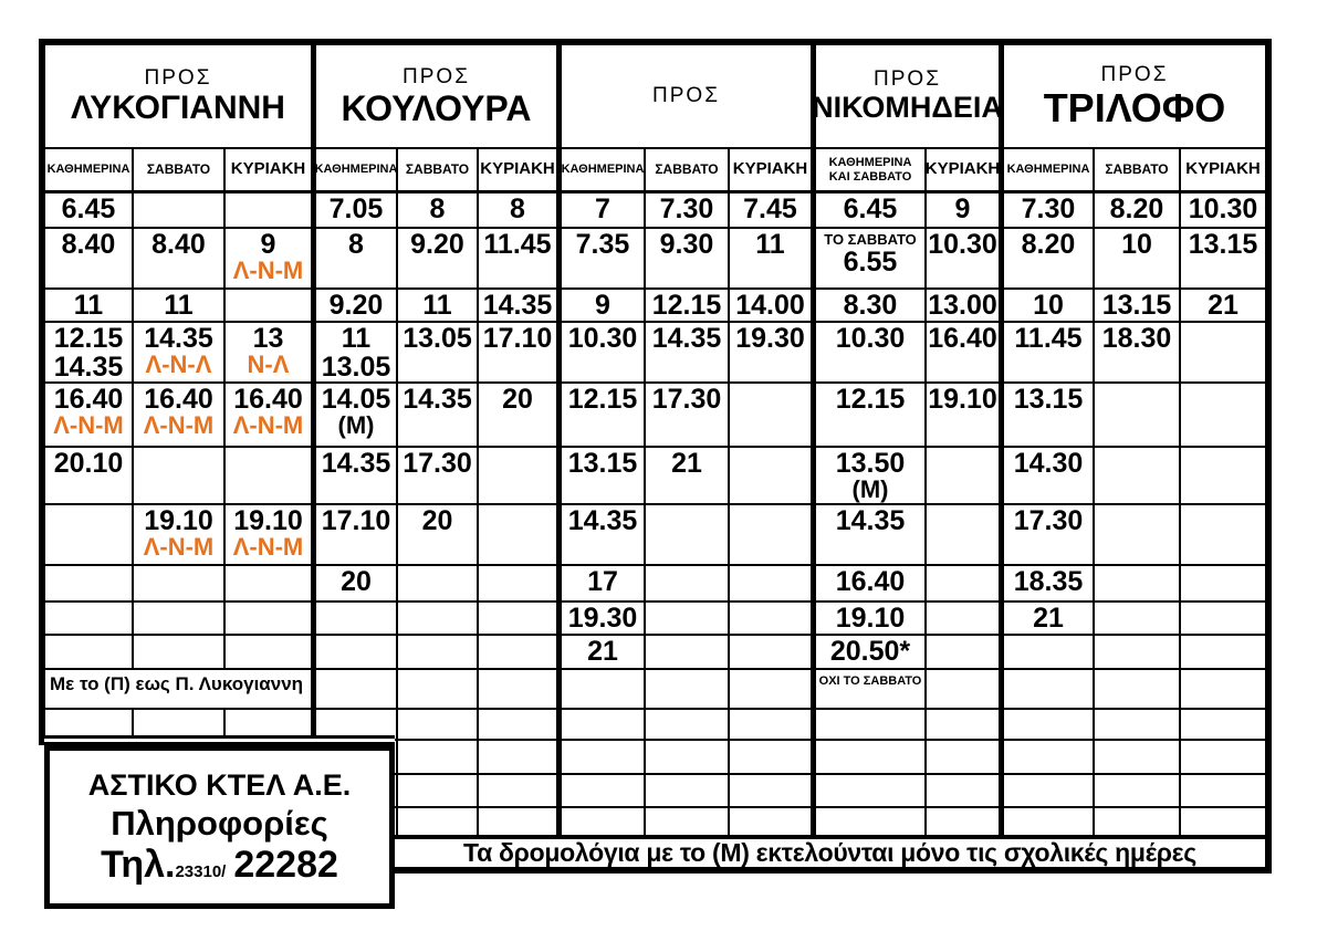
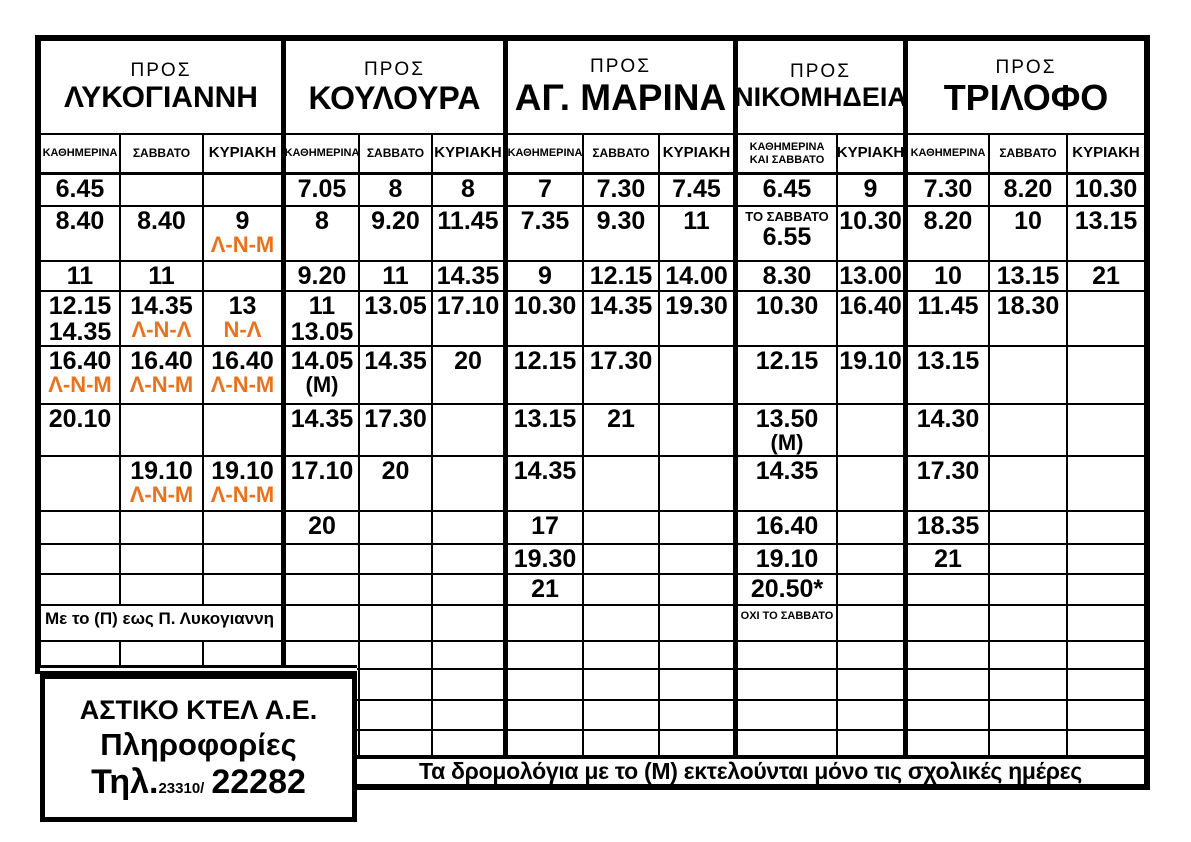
  ΠΡΟΣ
  ΛΥΚΟΓΙΑΝΝΗ
  ΚΑΘΗΜΕΡΙΝΑ
  ΣΑΒΒΑΤΟ
  ΚΥΡΙΑΚΗ
  6.45
  8.40
  8.40
  9
  Λ-Ν-Μ
  11
  11
  12.15
  14.35
  14.35
  Λ-Ν-Λ
  13
  Ν-Λ
  16.40
  Λ-Ν-Μ
  16.40
  Λ-Ν-Μ
  16.40
  Λ-Ν-Μ
  20.10
  19.10
  Λ-Ν-Μ
  19.10
  Λ-Ν-Μ
  Με το (Π) εως Π. Λυκογιαννη
  ΠΡΟΣ
  ΚΟΥΛΟΥΡΑ
  ΚΑΘΗΜΕΡΙΝΑ
  ΣΑΒΒΑΤΟ
  ΚΥΡΙΑΚΗ
  7.05
  8
  8
  8
  9.20
  11.45
  9.20
  11
  14.35
  11
  13.05
  13.05
  17.10
  14.05
  (M)
  14.35
  20
  14.35
  17.30
  17.10
  20
  20
  ΠΡΟΣ
+ ΑΓ. ΜΑΡΙΝΑ
  ΚΑΘΗΜΕΡΙΝΑ
  ΣΑΒΒΑΤΟ
  ΚΥΡΙΑΚΗ
  7
  7.30
  7.45
  7.35
  9.30
  11
  9
  12.15
  14.00
  10.30
  14.35
  19.30
  12.15
  17.30
  13.15
  21
  14.35
  17
  19.30
  21
  ΠΡΟΣ
  ΝΙΚΟΜΗΔΕΙΑ
  ΚΑΘΗΜΕΡΙΝΑ ΚΑΙ ΣΑΒΒΑΤΟ
  ΚΥΡΙΑΚΗ
  6.45
  9
  ΤΟ ΣΑΒΒΑΤΟ
  6.55
  10.30
  8.30
  13.00
  10.30
  16.40
  12.15
  19.10
  13.50
  (M)
  14.35
  16.40
  19.10
  20.50*
  ΟΧΙ ΤΟ ΣΑΒΒΑΤΟ
  ΠΡΟΣ
  ΤΡΙΛΟΦΟ
  ΚΑΘΗΜΕΡΙΝΑ
  ΣΑΒΒΑΤΟ
  ΚΥΡΙΑΚΗ
  7.30
  8.20
  10.30
  8.20
  10
  13.15
  10
  13.15
  21
  11.45
  18.30
  13.15
  14.30
  17.30
  18.35
  21
  ΑΣΤΙΚΟ ΚΤΕΛ Α.Ε.
  Πληροφορίες
  Τηλ.
  23310/
  22282
  Τα δρομολόγια με το (Μ) εκτελούνται μόνο τις σχολικές ημέρες
